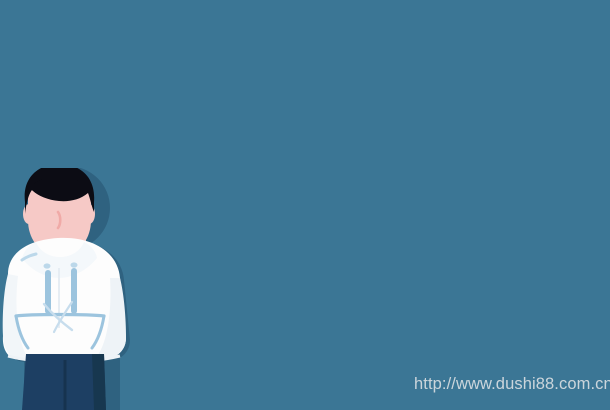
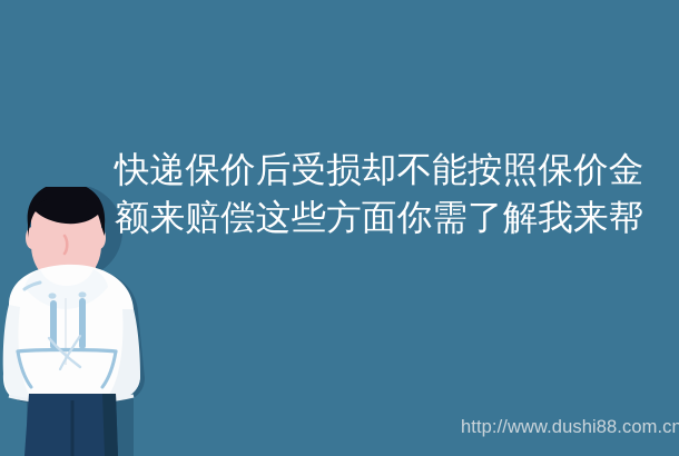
+ 快递保价后受损却不能按照保价金
+ 额来赔偿这些方面你需了解我来帮
  http://www.dushi88.com.cn
